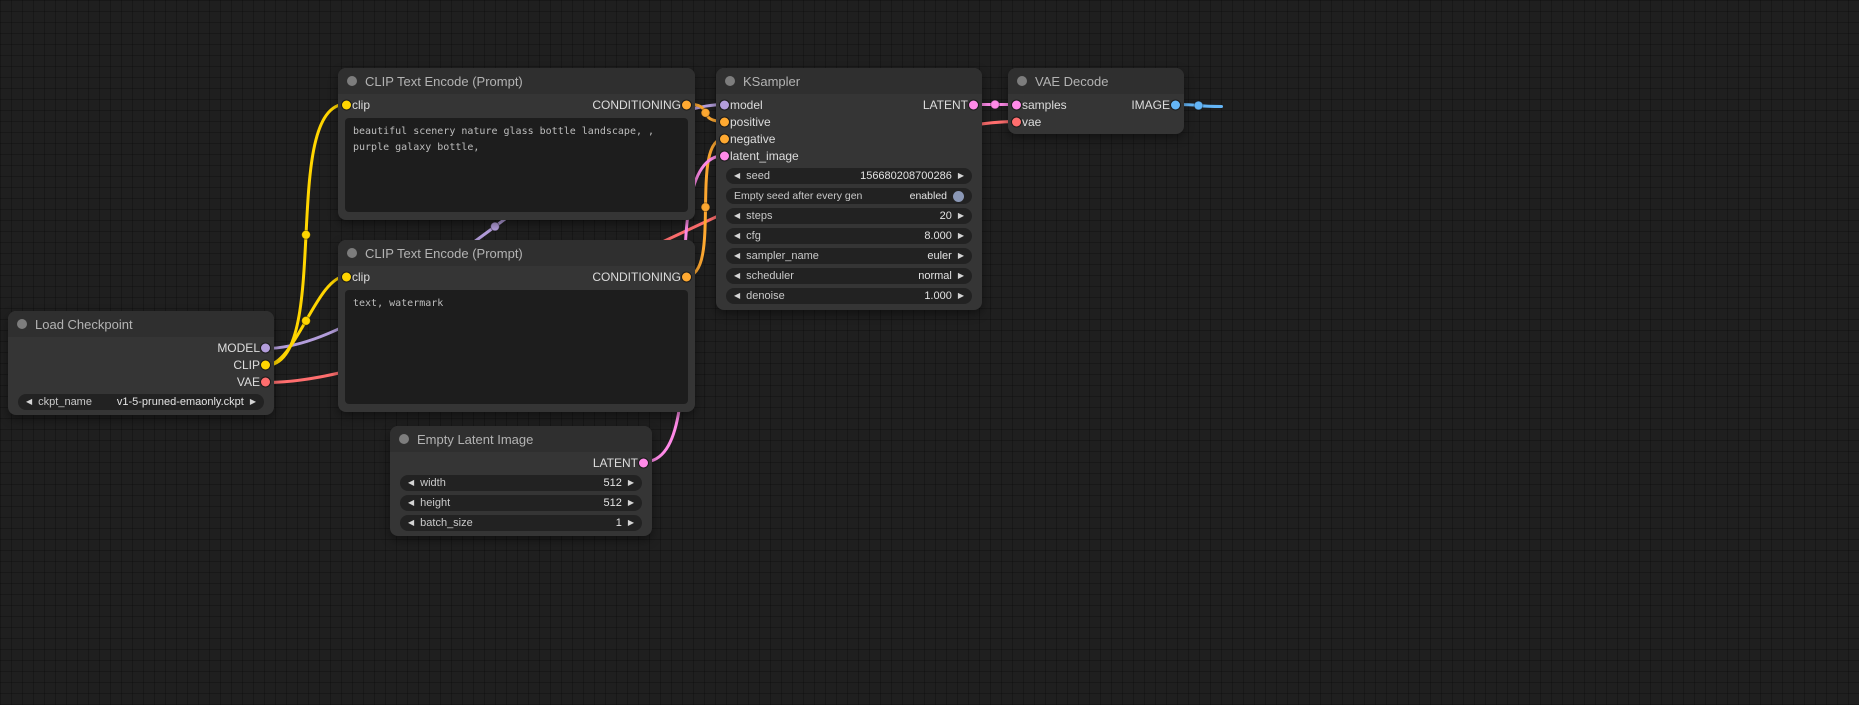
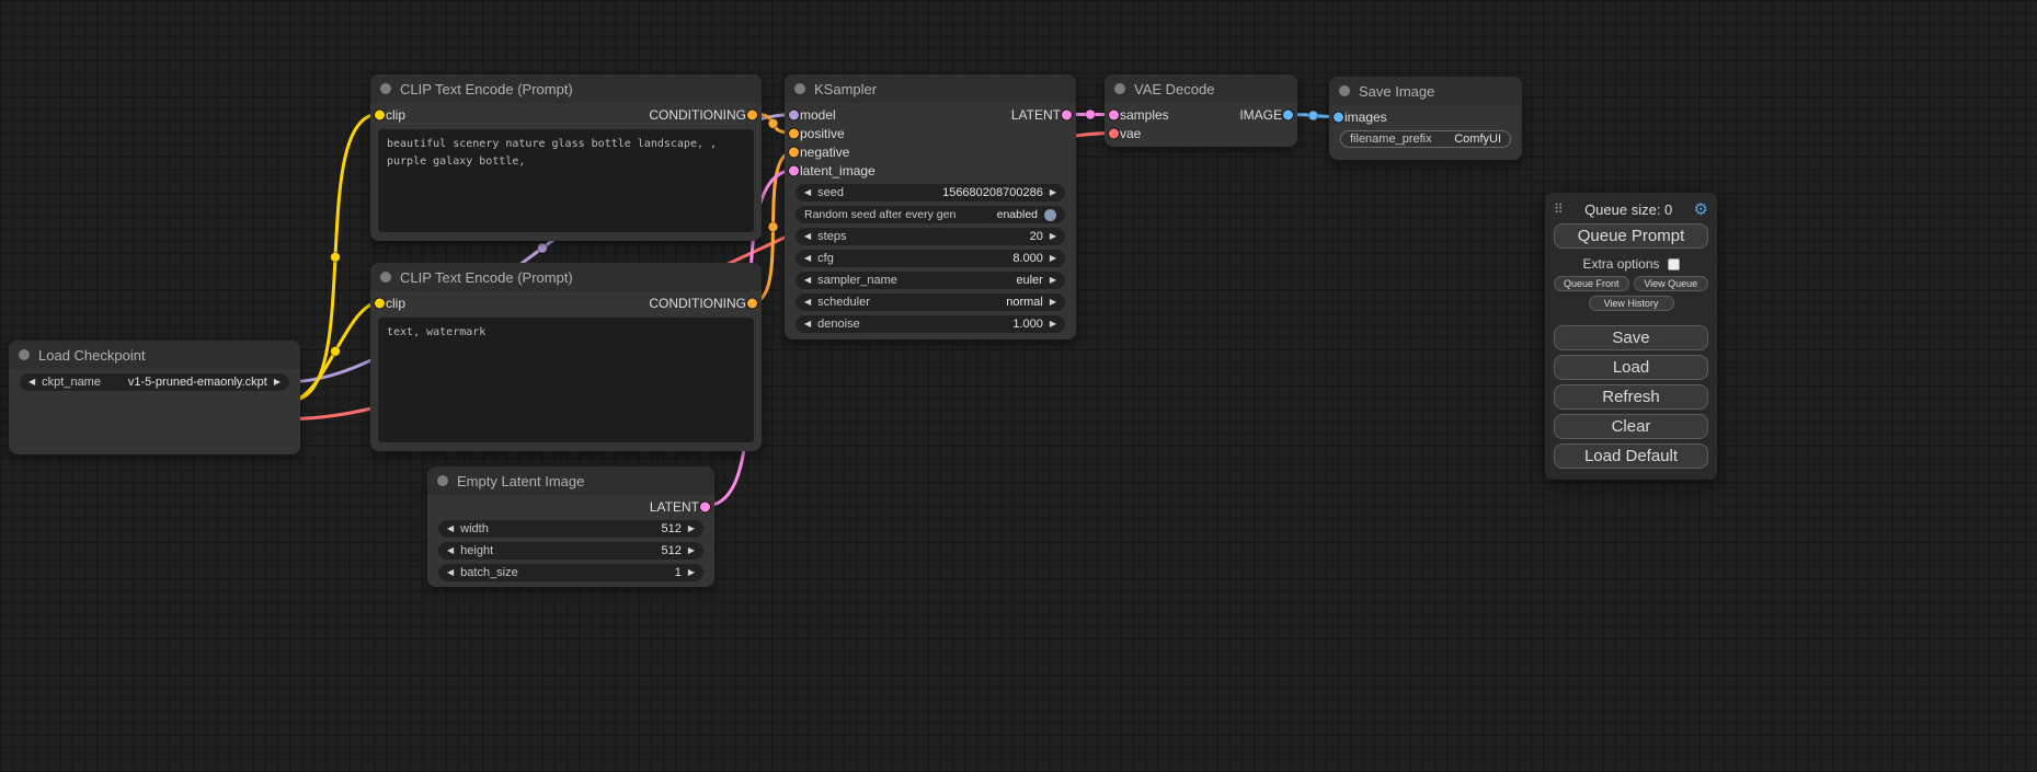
  Load Checkpoint
- MODEL
- CLIP
- VAE
  ◀
  ckpt_name
  v1-5-pruned-emaonly.ckpt
  ▶
  CLIP Text Encode (Prompt)
  clip
  CONDITIONING
  beautiful scenery nature glass bottle landscape, , purple galaxy bottle,
  CLIP Text Encode (Prompt)
  clip
  CONDITIONING
  text, watermark
  Empty Latent Image
  LATENT
  ◀
  width
  512
  ▶
  ◀
  height
  512
  ▶
  ◀
  batch_size
  1
  ▶
  KSampler
  model
  LATENT
  positive
  negative
  latent_image
  ◀
  seed
  156680208700286
  ▶
- Empty seed after every gen
+ Random seed after every gen
  enabled
  ◀
  steps
  20
  ▶
  ◀
  cfg
  8.000
  ▶
  ◀
  sampler_name
  euler
  ▶
  ◀
  scheduler
  normal
  ▶
  ◀
  denoise
  1.000
  ▶
  VAE Decode
  samples
  IMAGE
  vae
+ Save Image
+ images
+ filename_prefix
+ ComfyUI
+ ⠿
+ Queue size: 0
+ ⚙
+ Queue Prompt
+ Extra options
+ Queue Front
+ View Queue
+ View History
+ Save
+ Load
+ Refresh
+ Clear
+ Load Default
